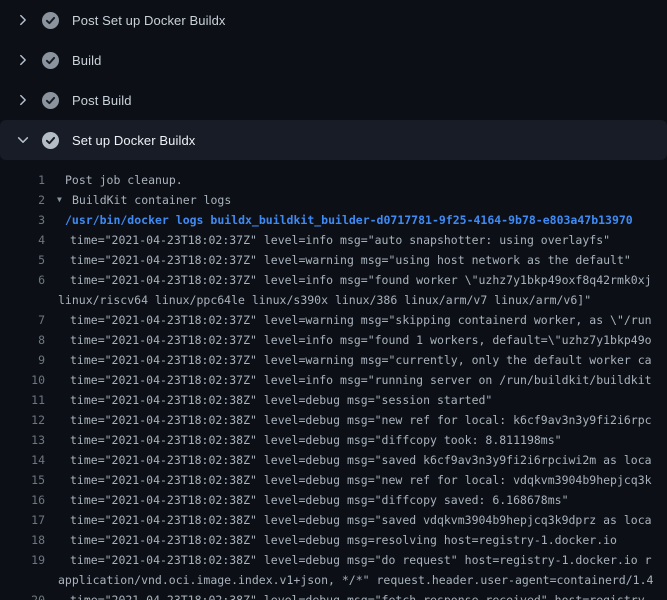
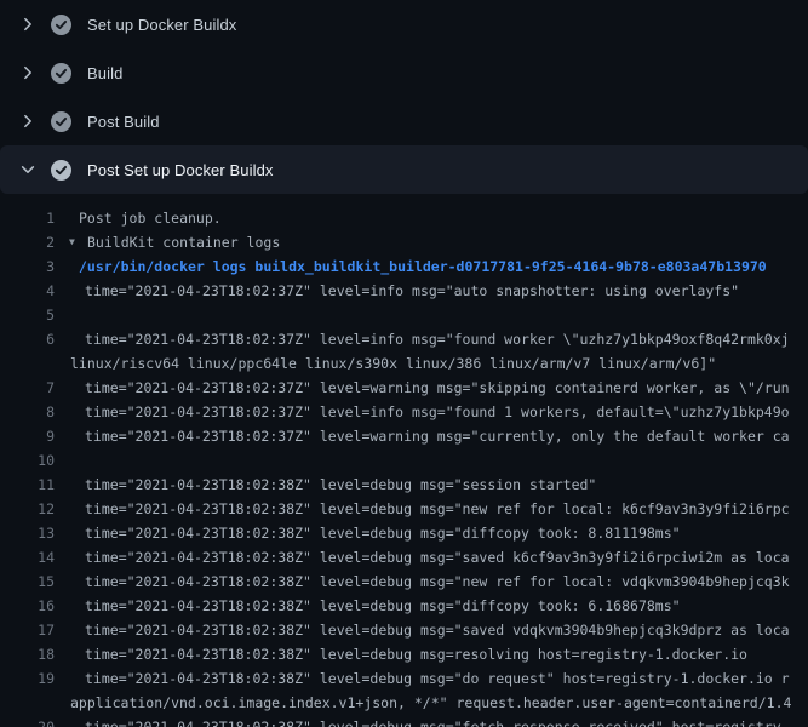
- Post Set up Docker Buildx
+ Set up Docker Buildx
  Build
  Post Build
- Set up Docker Buildx
+ Post Set up Docker Buildx
  1
  Post job cleanup.
  2
  ▼
  BuildKit container logs
  3
  /usr/bin/docker logs buildx_buildkit_builder-d0717781-9f25-4164-9b78-e803a47b13970
  4
  time="2021-04-23T18:02:37Z" level=info msg="auto snapshotter: using overlayfs"
  5
- time="2021-04-23T18:02:37Z" level=warning msg="using host network as the default"
  6
  time="2021-04-23T18:02:37Z" level=info msg="found worker \"uzhz7y1bkp49oxf8q42rmk0xj
  linux/riscv64 linux/ppc64le linux/s390x linux/386 linux/arm/v7 linux/arm/v6]"
  7
  time="2021-04-23T18:02:37Z" level=warning msg="skipping containerd worker, as \"/run
  8
  time="2021-04-23T18:02:37Z" level=info msg="found 1 workers, default=\"uzhz7y1bkp49o
  9
  time="2021-04-23T18:02:37Z" level=warning msg="currently, only the default worker ca
  10
- time="2021-04-23T18:02:37Z" level=info msg="running server on /run/buildkit/buildkit
  11
  time="2021-04-23T18:02:38Z" level=debug msg="session started"
  12
  time="2021-04-23T18:02:38Z" level=debug msg="new ref for local: k6cf9av3n3y9fi2i6rpc
  13
  time="2021-04-23T18:02:38Z" level=debug msg="diffcopy took: 8.811198ms"
  14
  time="2021-04-23T18:02:38Z" level=debug msg="saved k6cf9av3n3y9fi2i6rpciwi2m as loca
  15
  time="2021-04-23T18:02:38Z" level=debug msg="new ref for local: vdqkvm3904b9hepjcq3k
  16
- time="2021-04-23T18:02:38Z" level=debug msg="diffcopy saved: 6.168678ms"
+ time="2021-04-23T18:02:38Z" level=debug msg="diffcopy took: 6.168678ms"
  17
  time="2021-04-23T18:02:38Z" level=debug msg="saved vdqkvm3904b9hepjcq3k9dprz as loca
  18
  time="2021-04-23T18:02:38Z" level=debug msg=resolving host=registry-1.docker.io
  19
  time="2021-04-23T18:02:38Z" level=debug msg="do request" host=registry-1.docker.io r
  application/vnd.oci.image.index.v1+json, */*" request.header.user-agent=containerd/1.4
